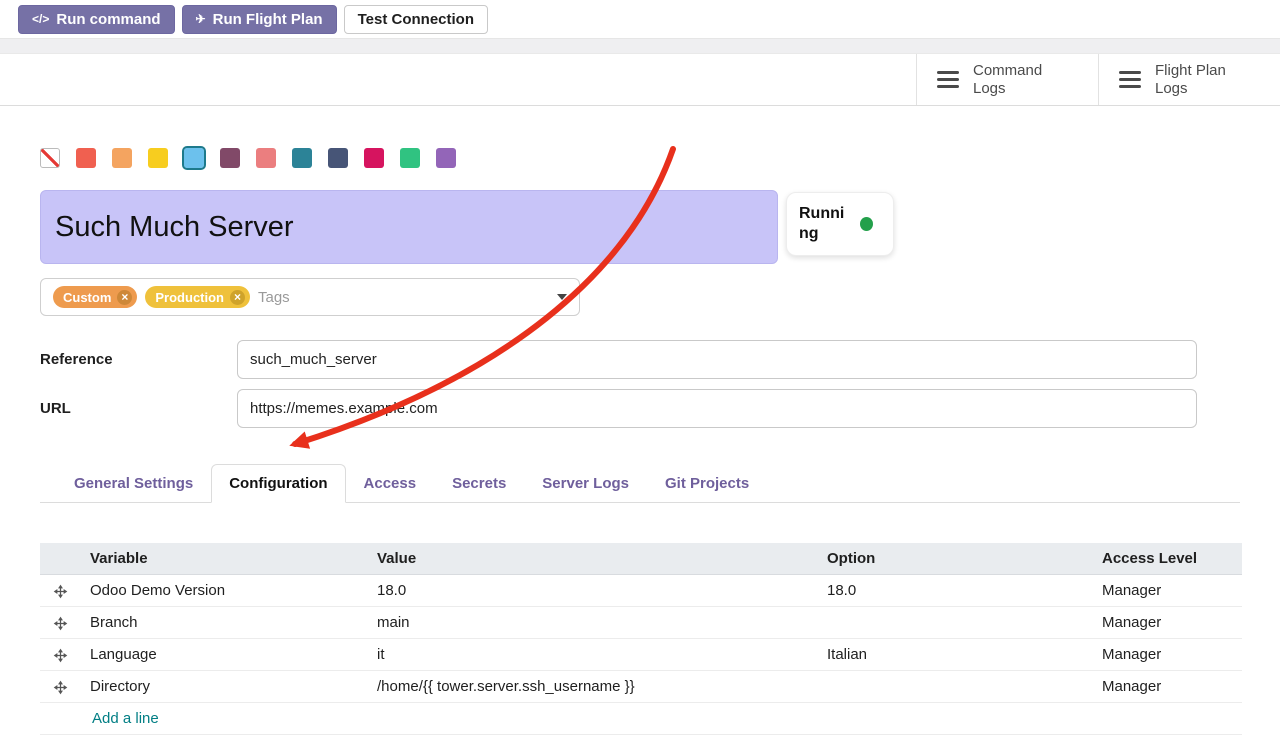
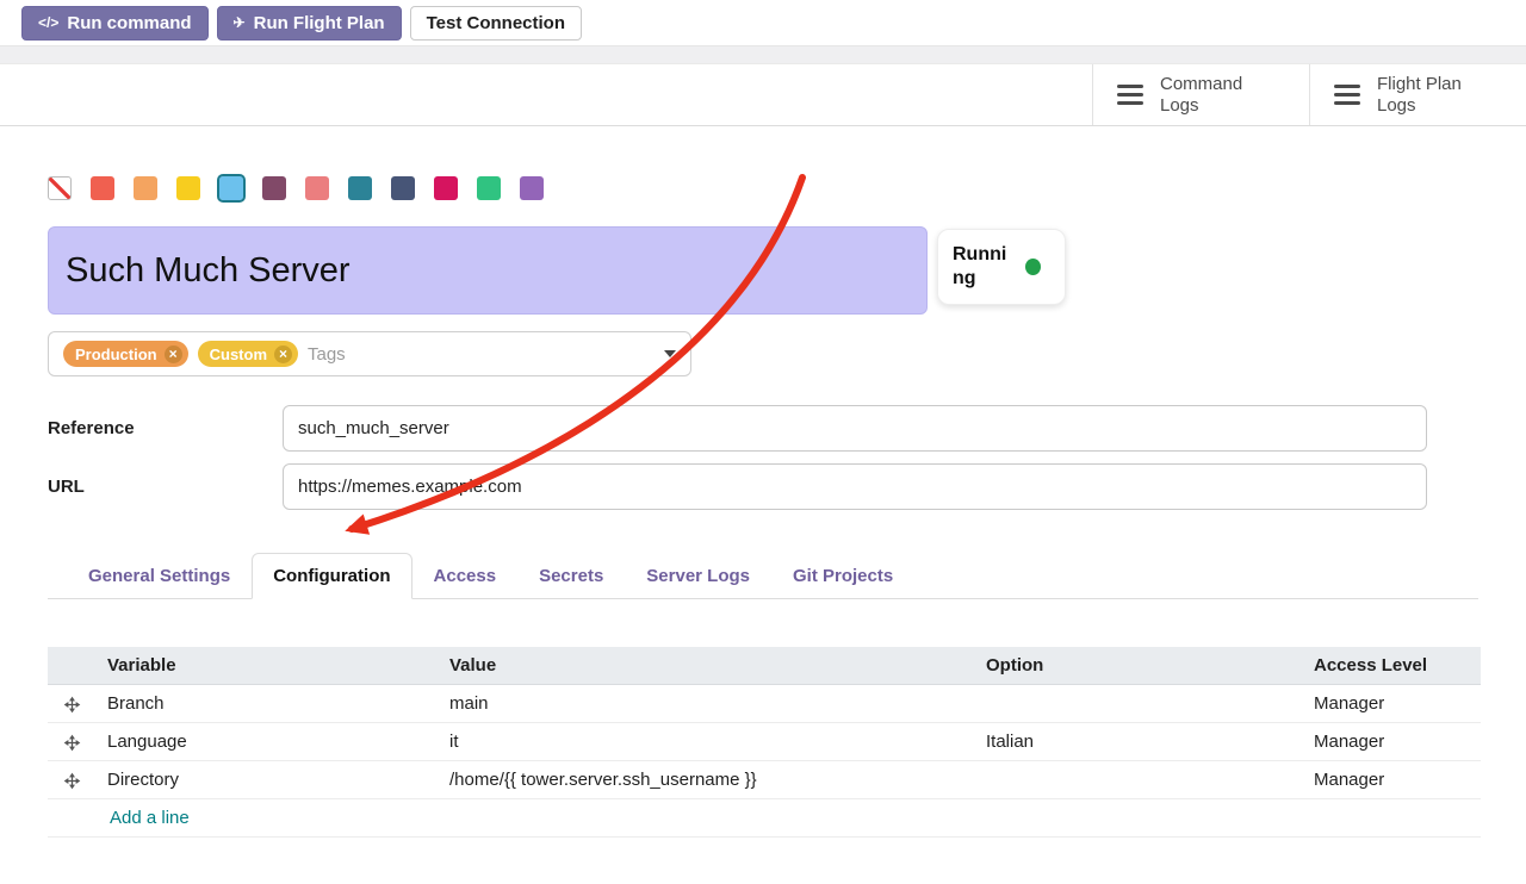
  </>
  Run command
  ✈
  Run Flight Plan
  Test Connection
  Command Logs
  Flight Plan Logs
  Such Much Server
  Running
- Custom
+ Production
  ×
- Production
+ Custom
  ×
  Tags
  Reference
  such_much_server
  URL
  https://memes.exame.com
  General Settings
  Configuration
  Access
  Secrets
  Server Logs
  Git Projects
  	Variable	Value	Option	Access Level
- 	Odoo Demo Version	18.0	18.0	Manager
  	Branch	main		Manager
  	Language	it	Italian	Manager
  	Directory	/home/{{ tower.server.ssh_username }}		Manager
  	Add a line
